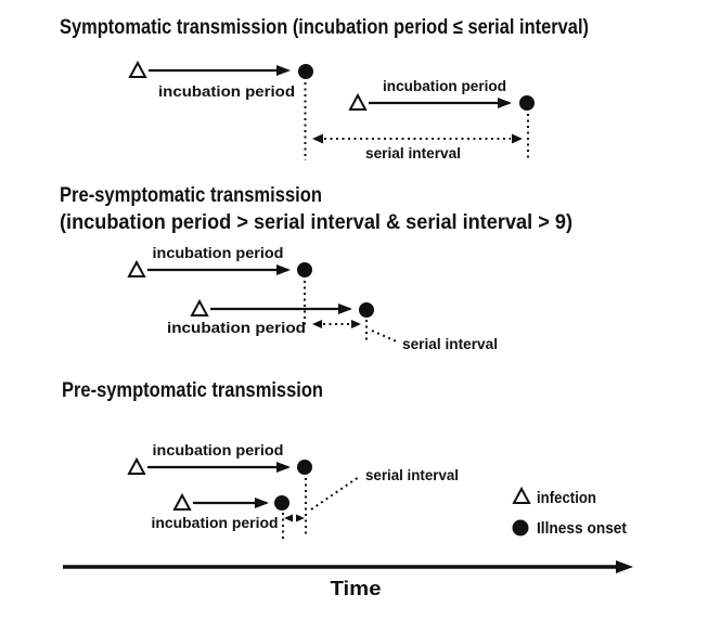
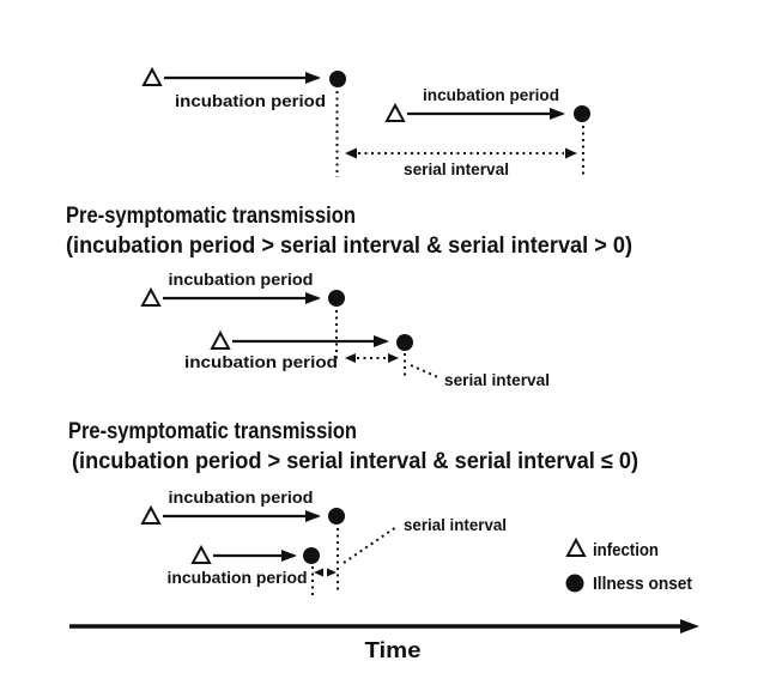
- Symptomatic transmission (incubation period ≤ serial interval)
  incubation period
  incubation period
  serial interval
  Pre-symptomatic transmission
- (incubation period > serial interval & serial interval > 9)
+ (incubation period > serial interval & serial interval > 0)
  incubation period
  incubation period
  serial interval
  Pre-symptomatic transmission
+ (incubation period > serial interval & serial interval ≤ 0)
  incubation period
  incubation period
  serial interval
  infection
  Illness onset
  Time
